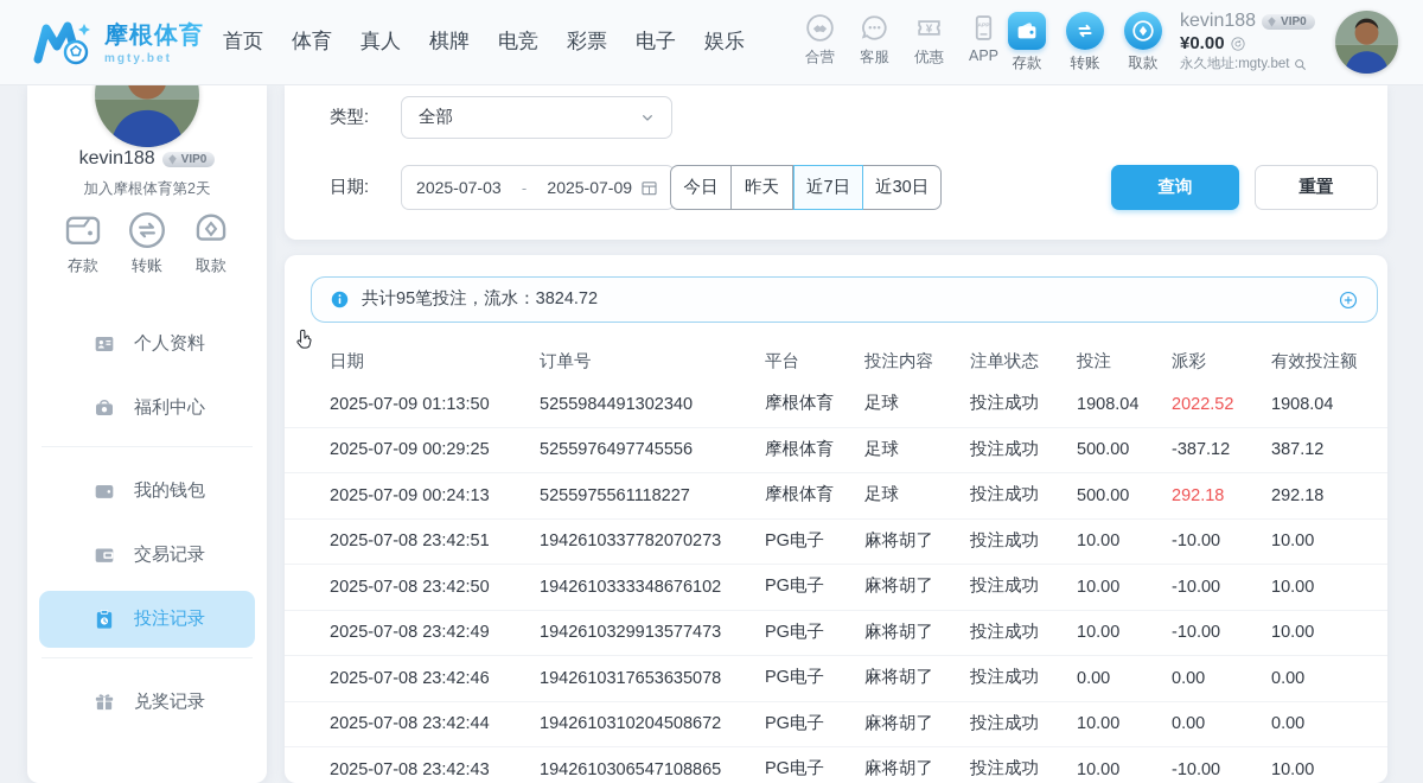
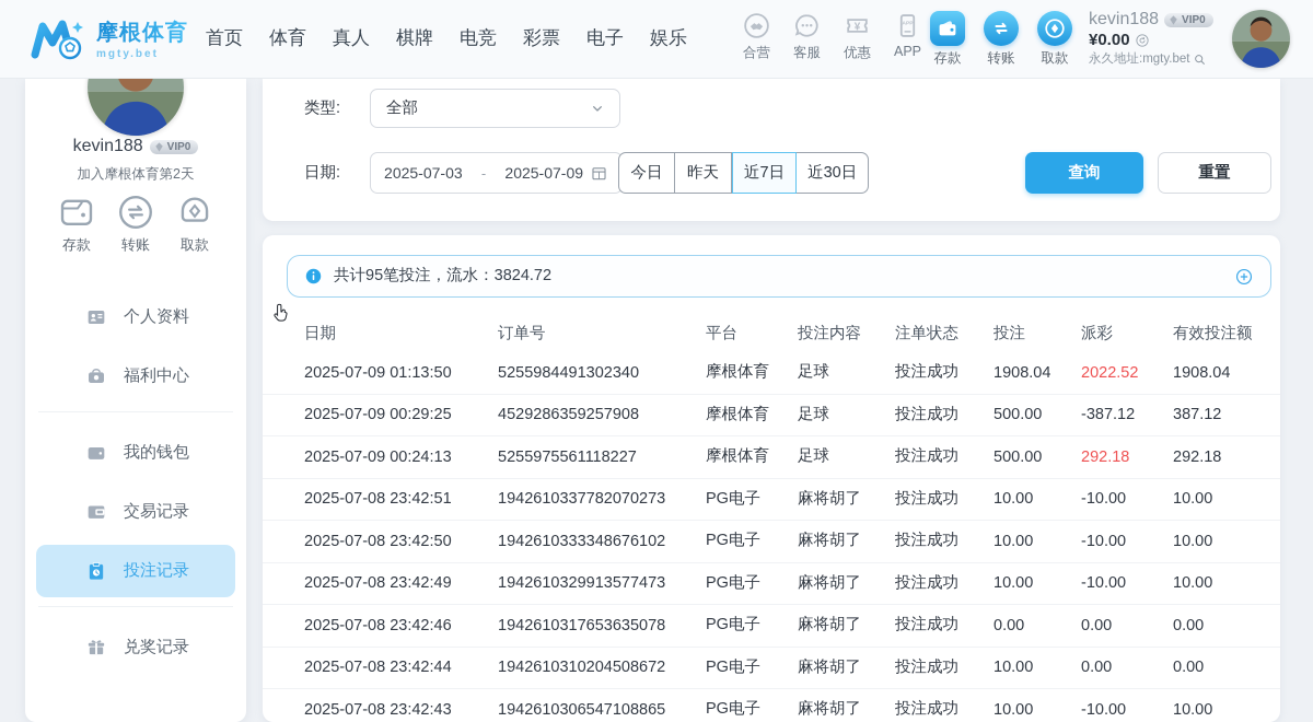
  摩根体育
  mgty.bet
  首页
  体育
  真人
  棋牌
  电竞
  彩票
  电子
  娱乐
  合营
  客服
  ¥
  优惠
  APP
  存款
  转账
  取款
  kevin188
  VIP0
  ¥0.00
  永久地址:mgty.bet
  kevin188
  VIP0
  加入摩根体育第2天
  存款
  转账
  取款
  个人资料
  福利中心
  我的钱包
  交易记录
  投注记录
  兑奖记录
  类型:
  全部
  日期:
  2025-07-03
  -
  2025-07-09
  今日
  昨天
  近7日
  近30日
  查询
  重置
  共计95笔投注，流水：3824.72
  日期
  订单号
  平台
  投注内容
  注单状态
  投注
  派彩
  有效投注额
  2025-07-09 01:13:50
  5255984491302340
  摩根体育
  足球
  投注成功
  1908.04
  2022.52
  1908.04
  2025-07-09 00:29:25
- 5255976497745556
+ 4529286359257908
  摩根体育
  足球
  投注成功
  500.00
  -387.12
  387.12
  2025-07-09 00:24:13
  5255975561118227
  摩根体育
  足球
  投注成功
  500.00
  292.18
  292.18
  2025-07-08 23:42:51
  1942610337782070273
  PG电子
  麻将胡了
  投注成功
  10.00
  -10.00
  10.00
  2025-07-08 23:42:50
  1942610333348676102
  PG电子
  麻将胡了
  投注成功
  10.00
  -10.00
  10.00
  2025-07-08 23:42:49
  1942610329913577473
  PG电子
  麻将胡了
  投注成功
  10.00
  -10.00
  10.00
  2025-07-08 23:42:46
  1942610317653635078
  PG电子
  麻将胡了
  投注成功
  0.00
  0.00
  0.00
  2025-07-08 23:42:44
  1942610310204508672
  PG电子
  麻将胡了
  投注成功
  10.00
  0.00
  0.00
  2025-07-08 23:42:43
  1942610306547108865
  PG电子
  麻将胡了
  投注成功
  10.00
  -10.00
  10.00
